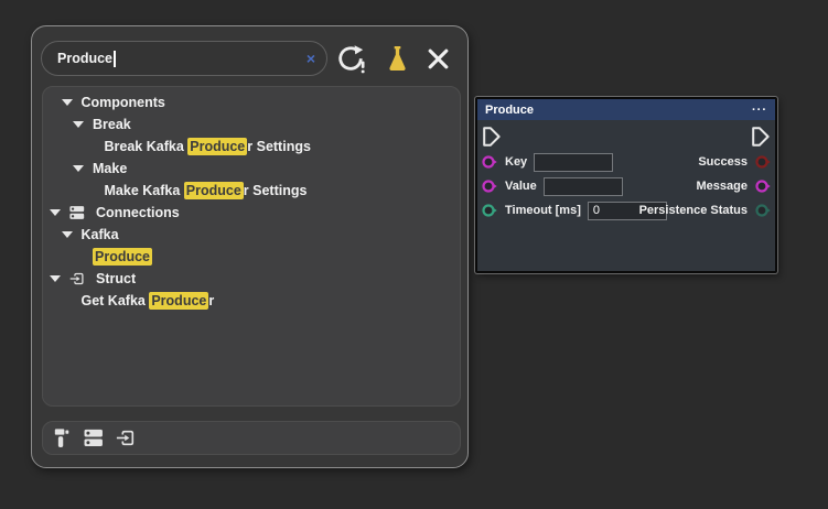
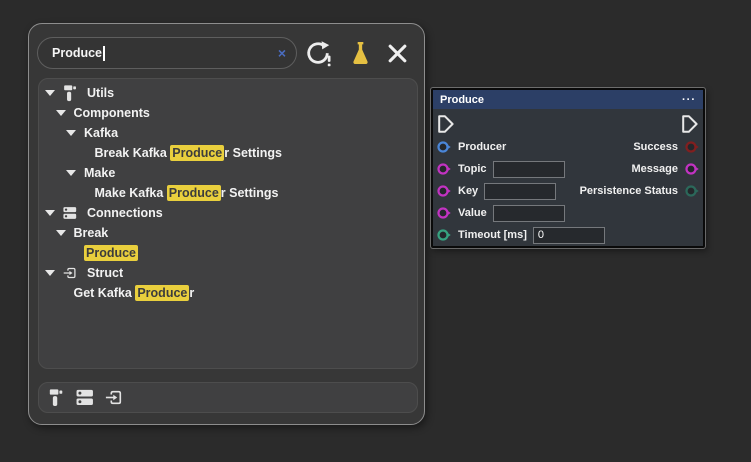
  Produce
  ×
+ Utils
  Components
- Break
+ Kafka
  Break Kafka Produce r Settings
  Make
  Make Kafka Produce r Settings
  Connections
- Kafka
+ Break
  Produce
  Struct
  Get Kafka Produce r
  Produce
  ···
+ Producer
+ Topic
  Key
  Value
  Timeout [ms]
  0
  Success
  Message
  Persistence Status
